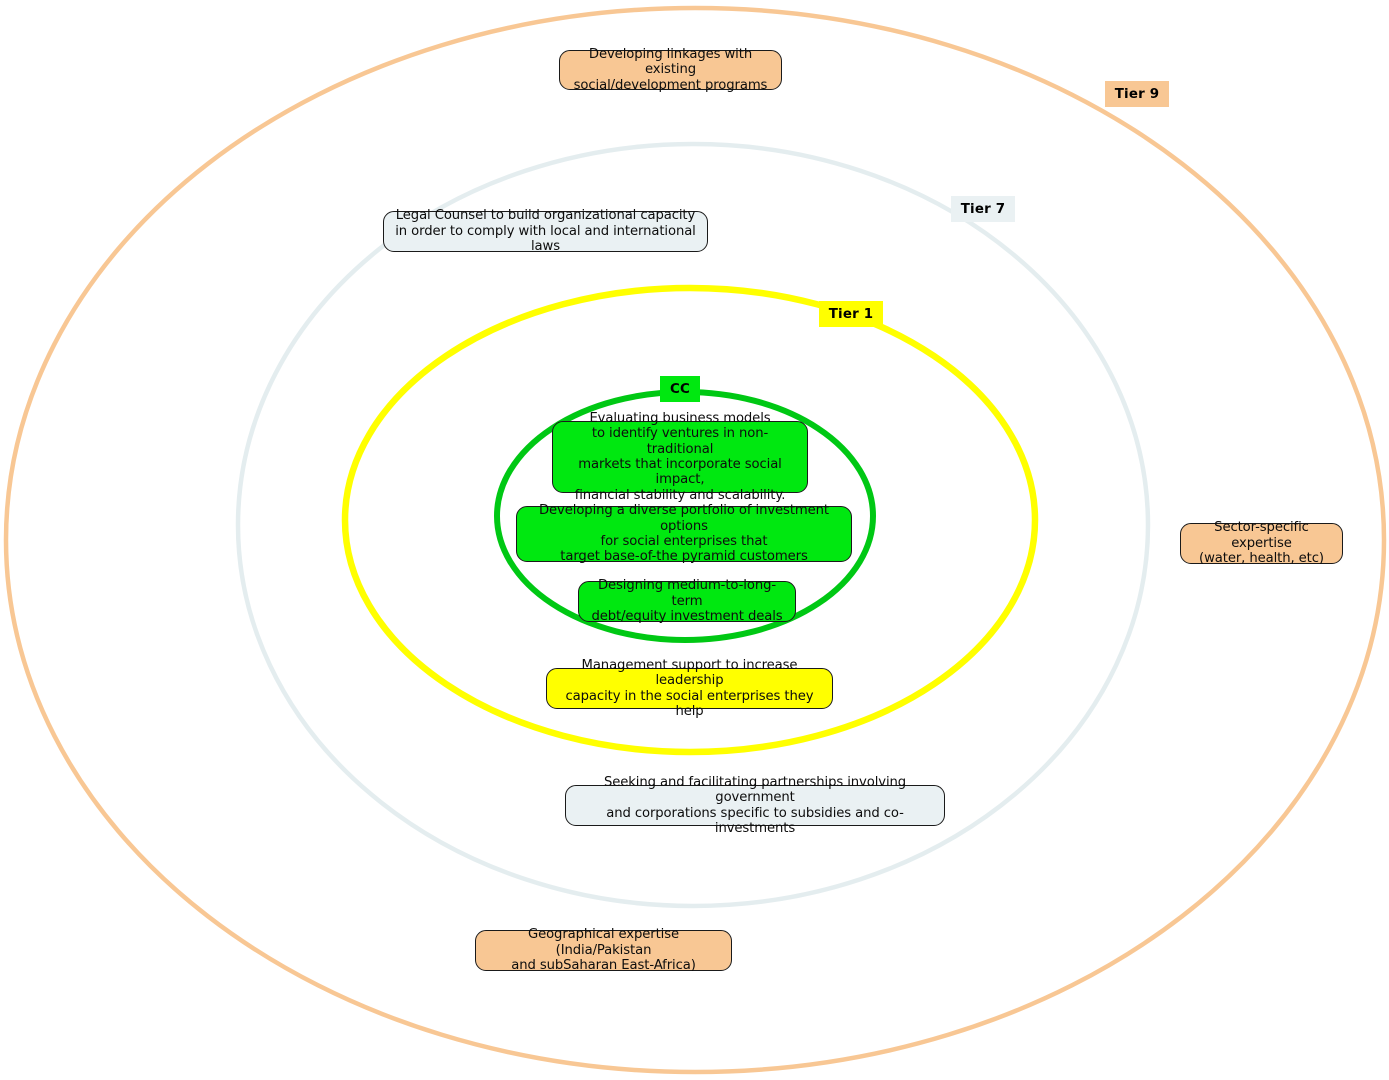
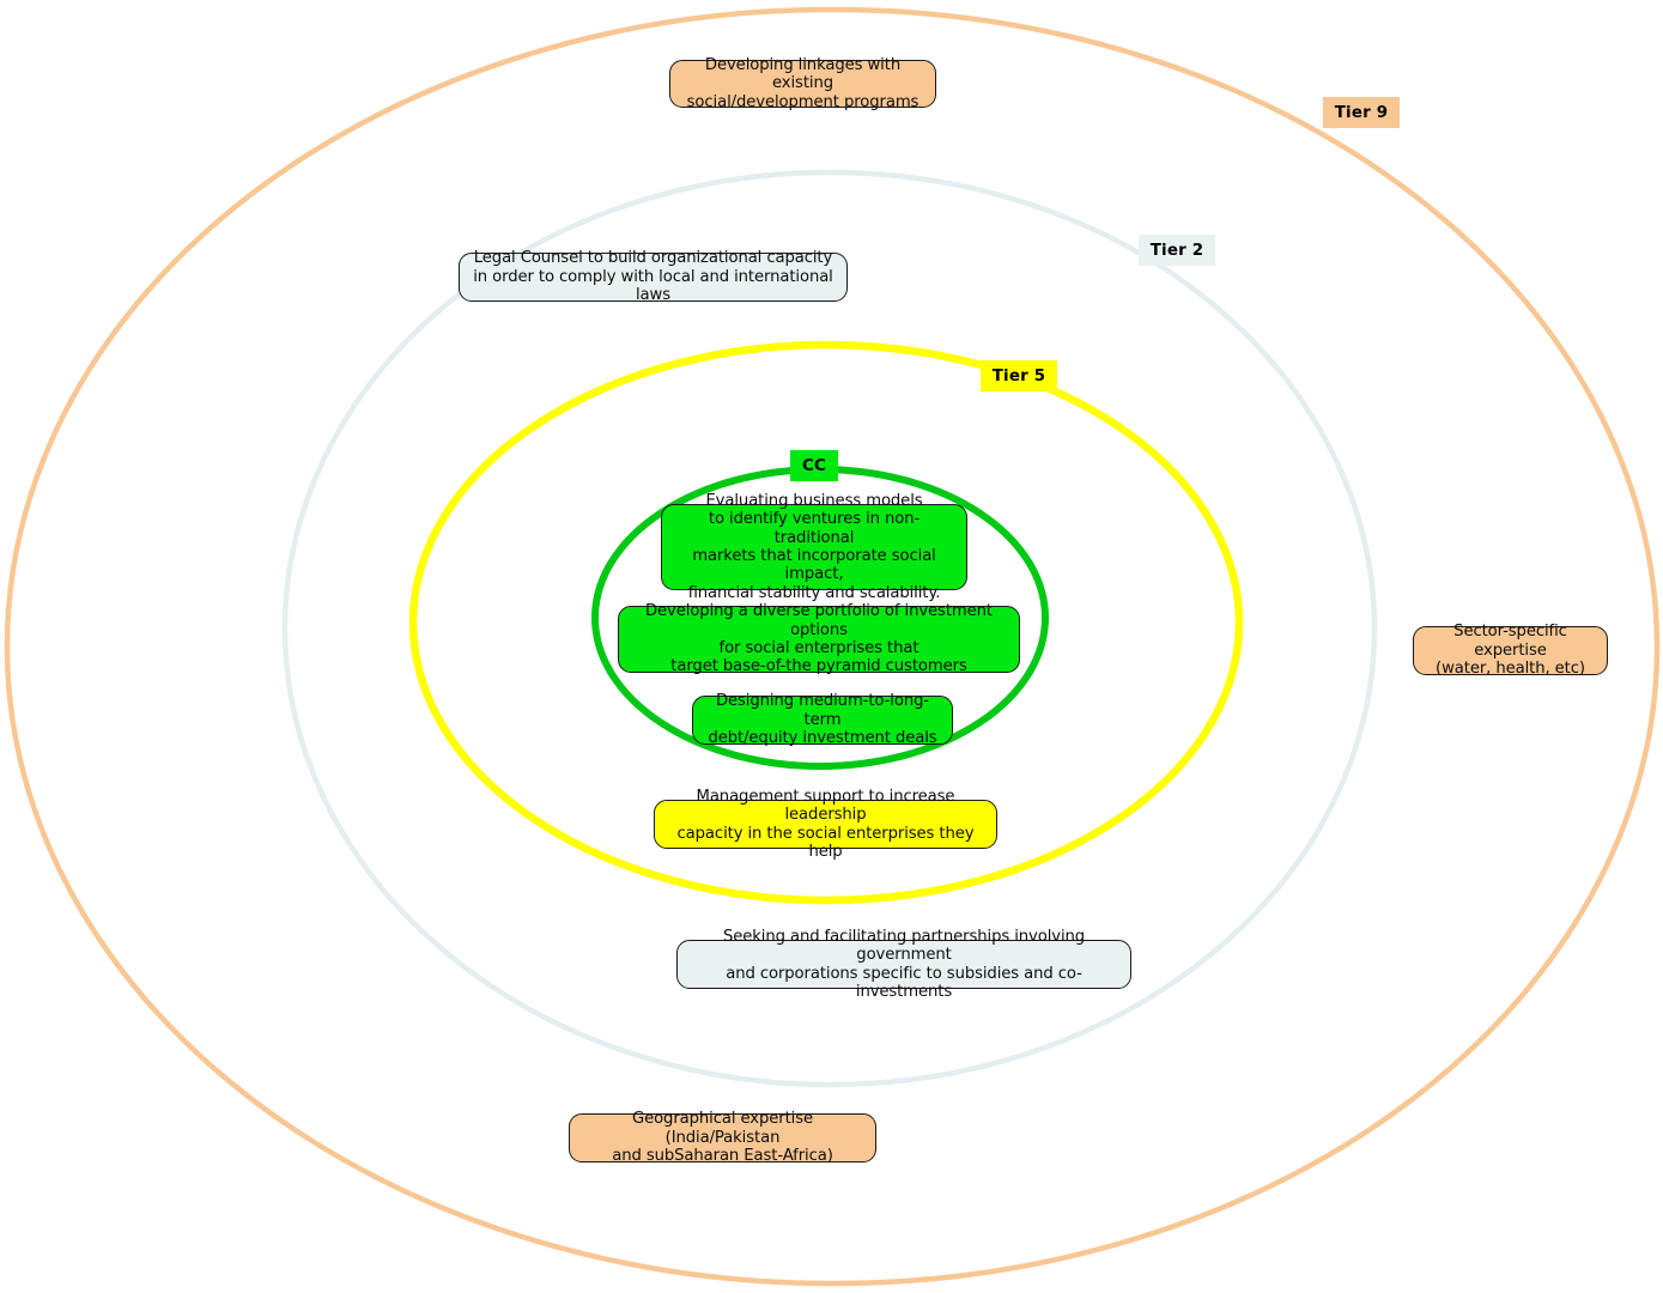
  Tier 9
- Tier 7
+ Tier 2
- Tier 1
+ Tier 5
  CC
  Developing linkages with existing
  social/development programs
  Sector-specific expertise
  (water, health, etc)
  Geographical expertise (India/Pakistan
  and subSaharan East-Africa)
  Legal Counsel to build organizational capacity
  in order to comply with local and international laws
  Seeking and facilitating partnerships involving government
  and corporations specific to subsidies and co-investments
  Management support to increase leadership
  capacity in the social enterprises they help
  Evaluating business models
  to identify ventures in non-traditional
  markets that incorporate social impact,
  financial stability and scalability.
  Developing a diverse portfolio of investment options
  for social enterprises that
  target base-of-the pyramid customers
  Designing medium-to-long-term
  debt/equity investment deals
